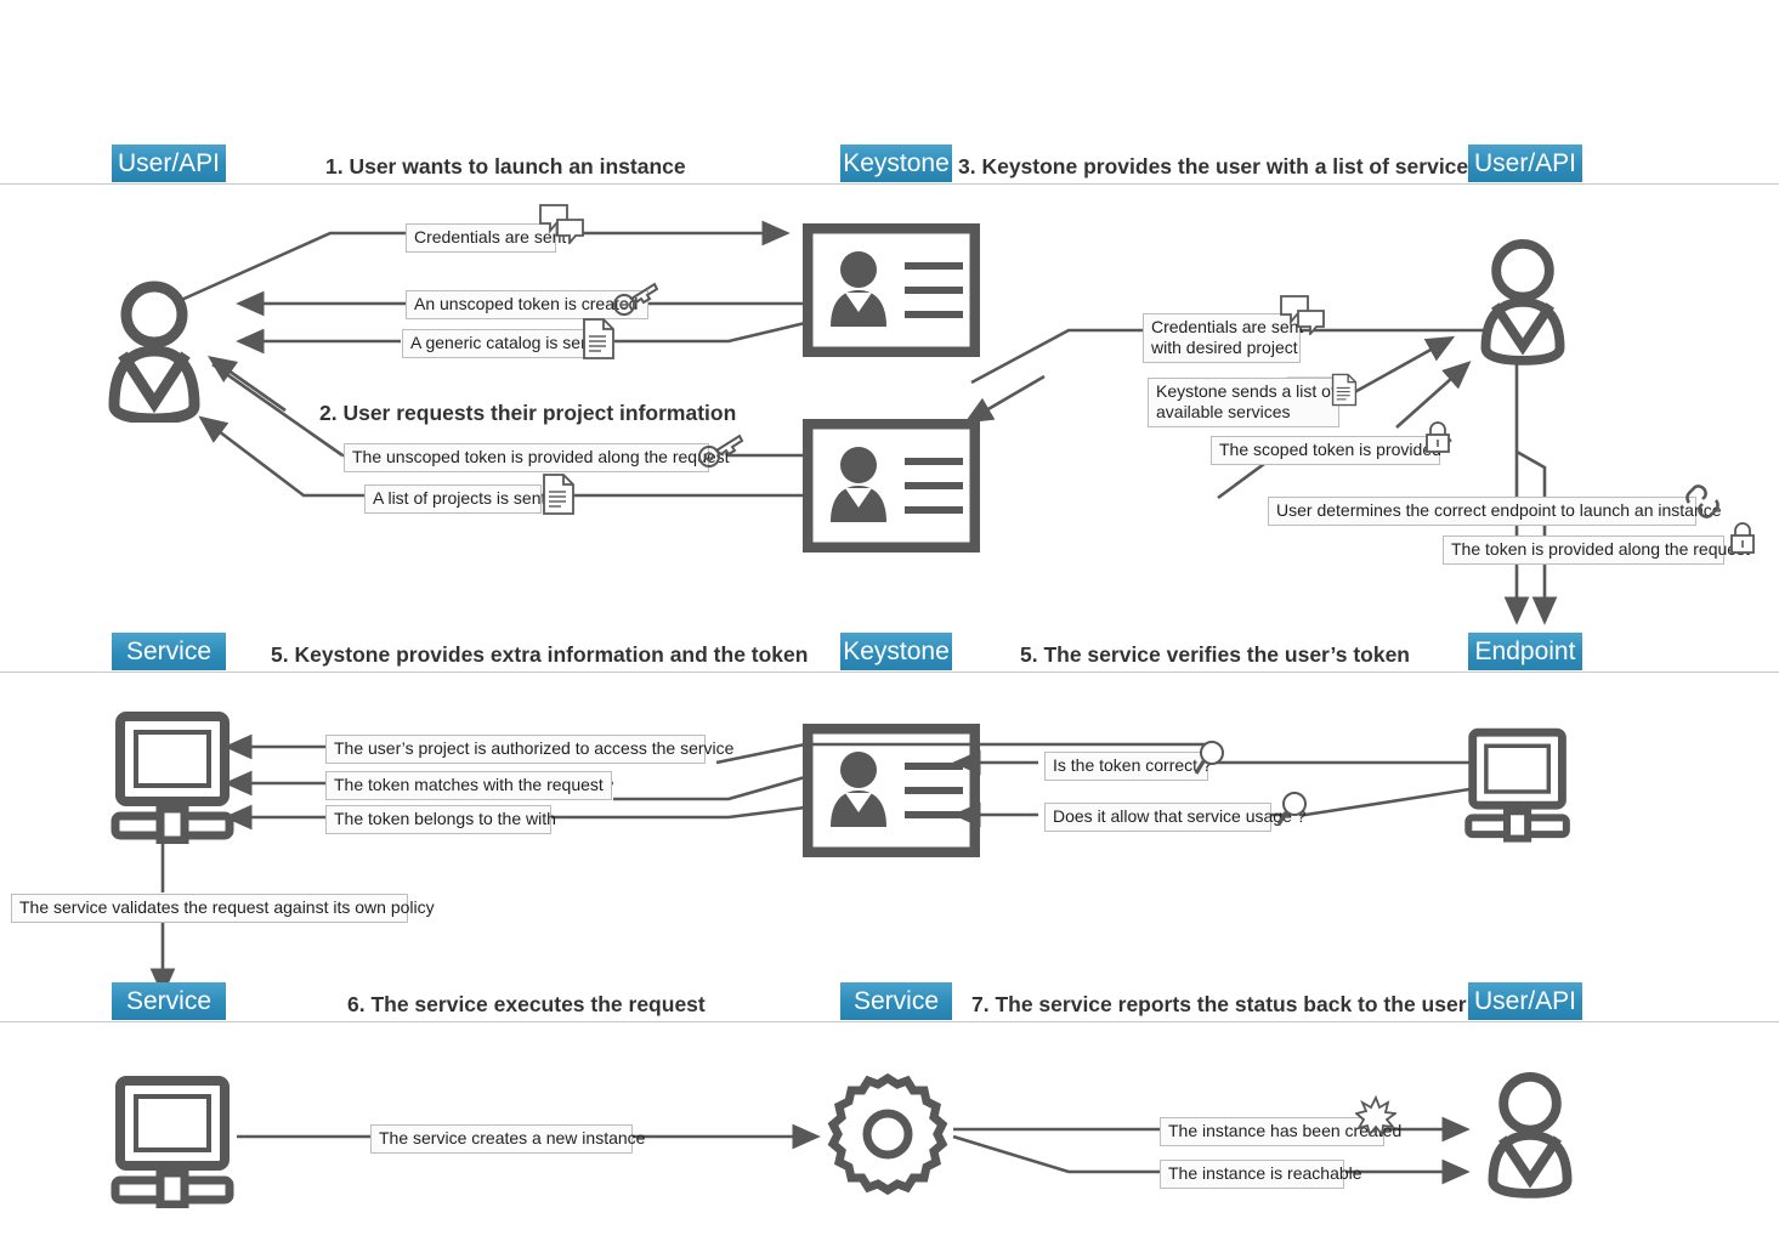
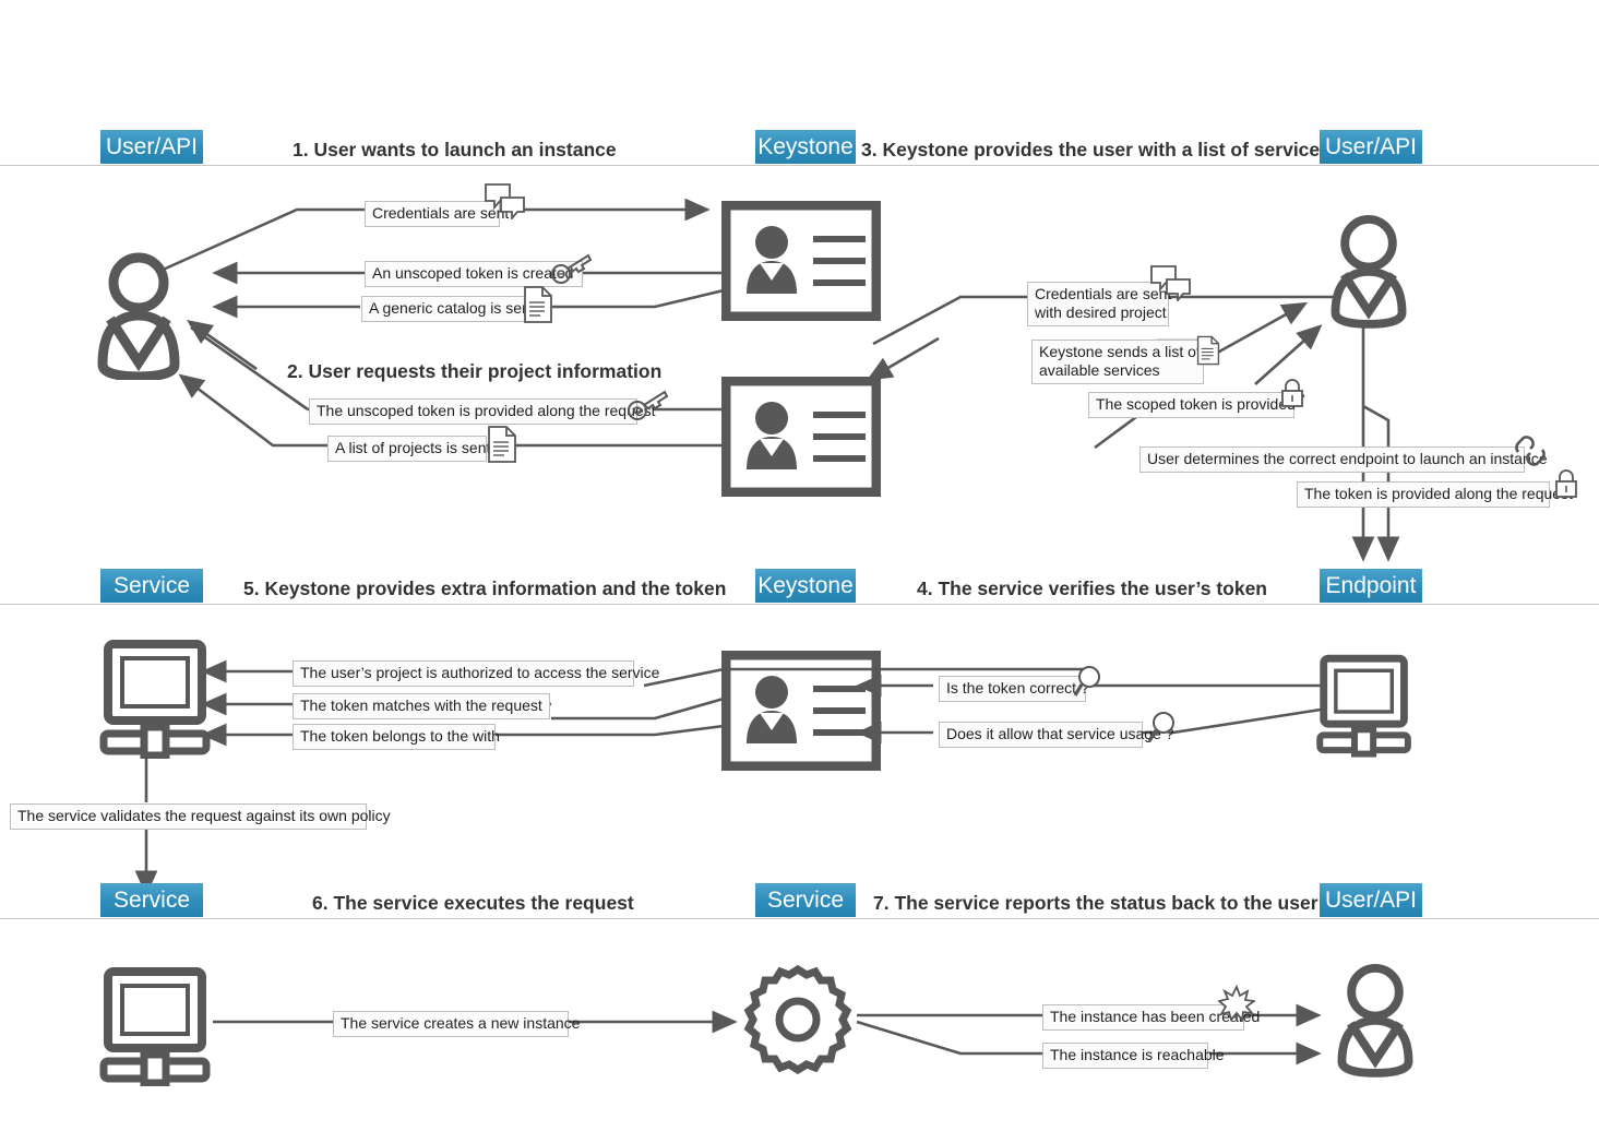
  User/API
  1. User wants to launch an instance
  Keystone
  3. Keystone provides the user with a list of service
  User/API
  Credentials are sent
  An unscoped token is create
  A generic catalog is se
  2. User requests their project information
  The unscoped token is provided along the reque
  A list of projects is sen
  Credentials are sen
  with desired project
  Keystone sends a list o
  available services
  The scoped token is provid
  User determines the correct endpoint to launch an insta
  The token is provided along the requ
  Service
  5. Keystone provides extra information and the token
  Keystone
- 5. The service verifies the user’s token
+ 4. The service verifies the user’s token
  Endpoint
  The user’s project is authorized to access the service
  The token matches with the request
  The token belongs to the with
  Is the token correct ?
  Does it allow that service usag
  The service validates the request against its own policy
  Service
  6. The service executes the request
  Service
  7. The service reports the status back to the user
  User/API
  The service creates a new instance
  The instance has been creed
  The instance is reachable
